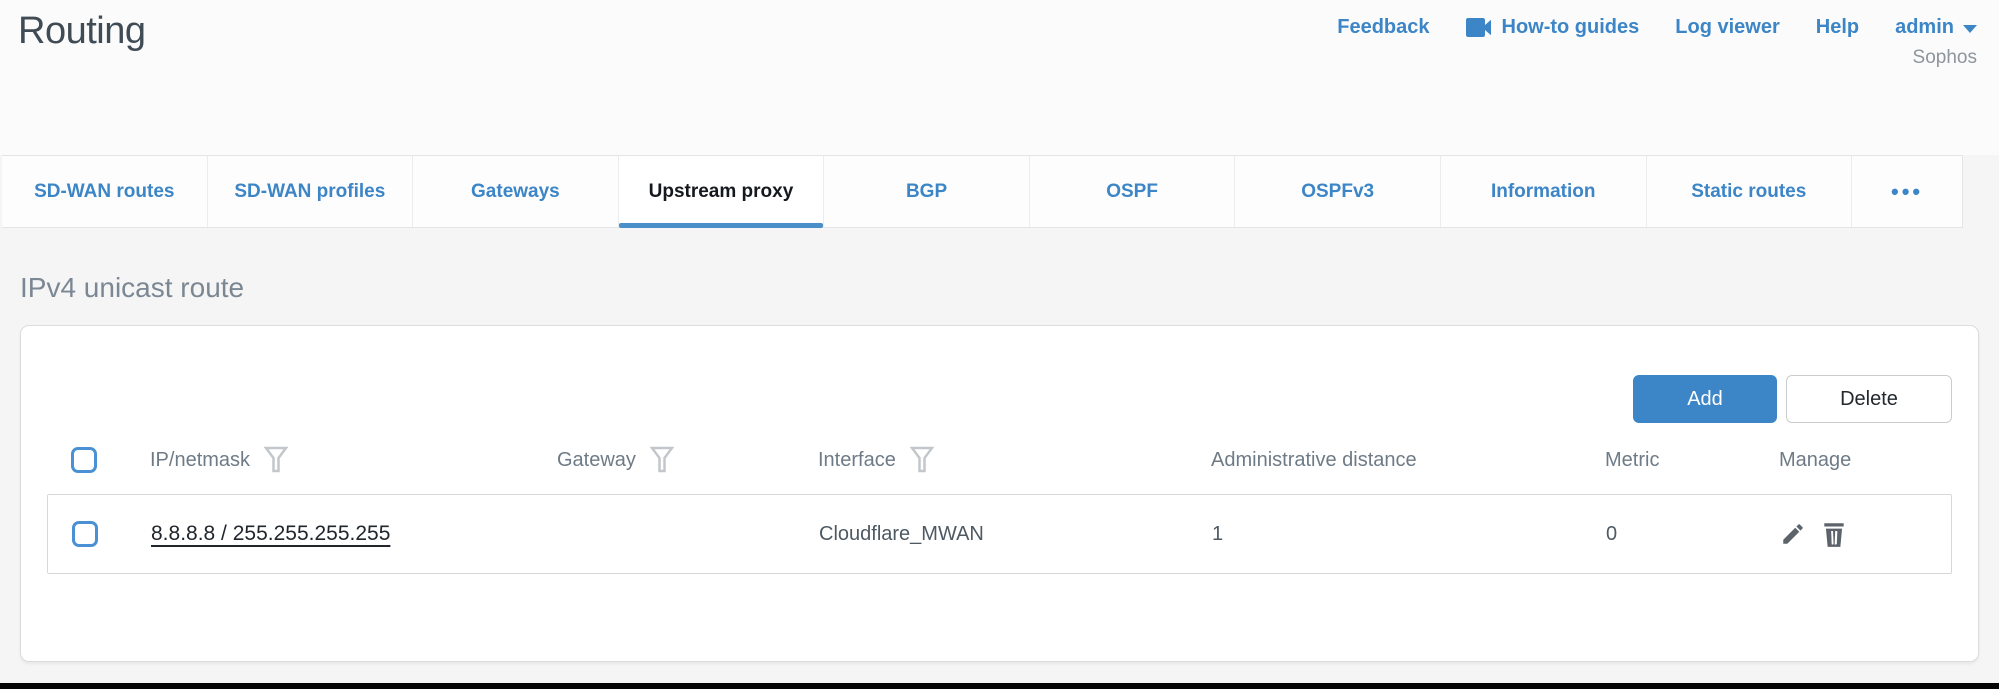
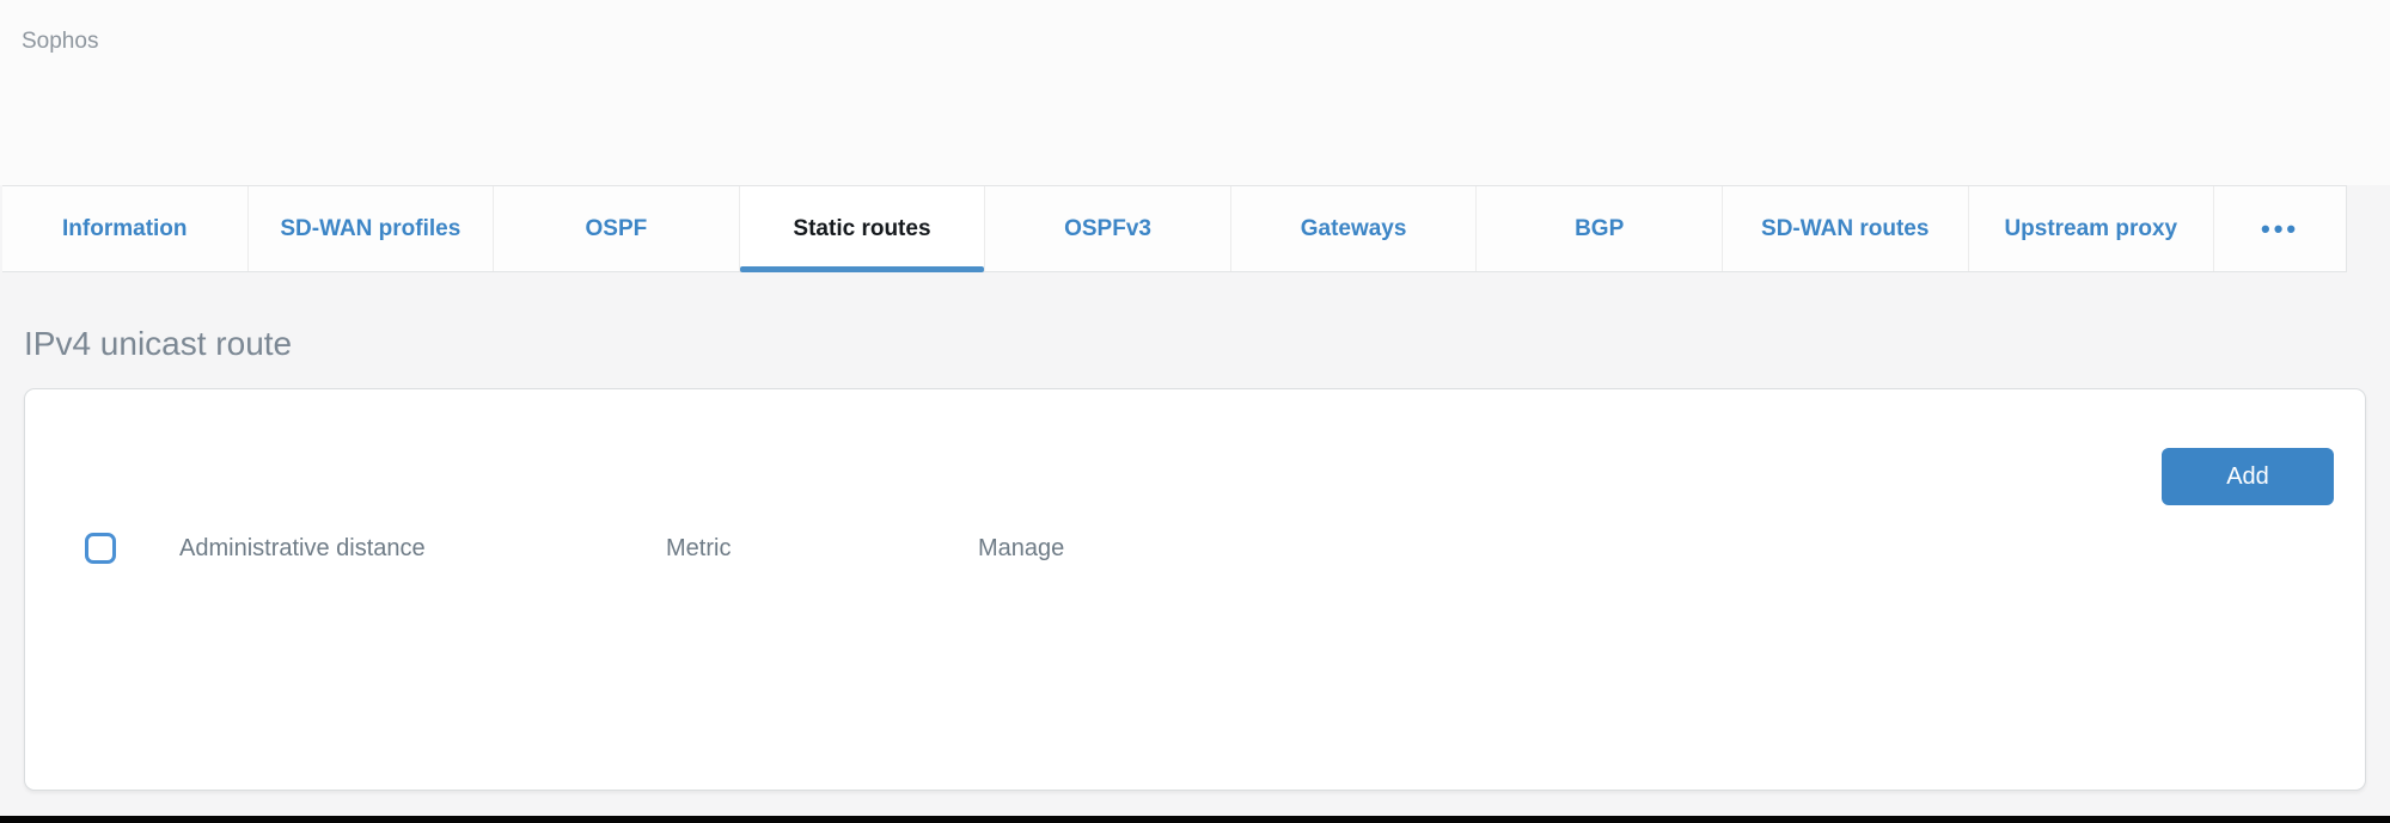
- Routing
- Feedback
- How-to guides
- Log viewer
- Help
- admin
  Sophos
- SD-WAN routes
+ Information
  SD-WAN profiles
- Gateways
+ OSPF
- Upstream proxy
+ Static routes
- BGP
+ OSPFv3
- OSPF
+ Gateways
- OSPFv3
+ BGP
- Information
+ SD-WAN routes
- Static routes
+ Upstream proxy
  •••
  IPv4 unicast route
  Add
- Delete
- IP/netmask
- Gateway
- Interface
  Administrative distance
  Metric
  Manage
- 8.8.8.8 / 255.255.255.255
- Cloudflare_MWAN
- 1
- 0
